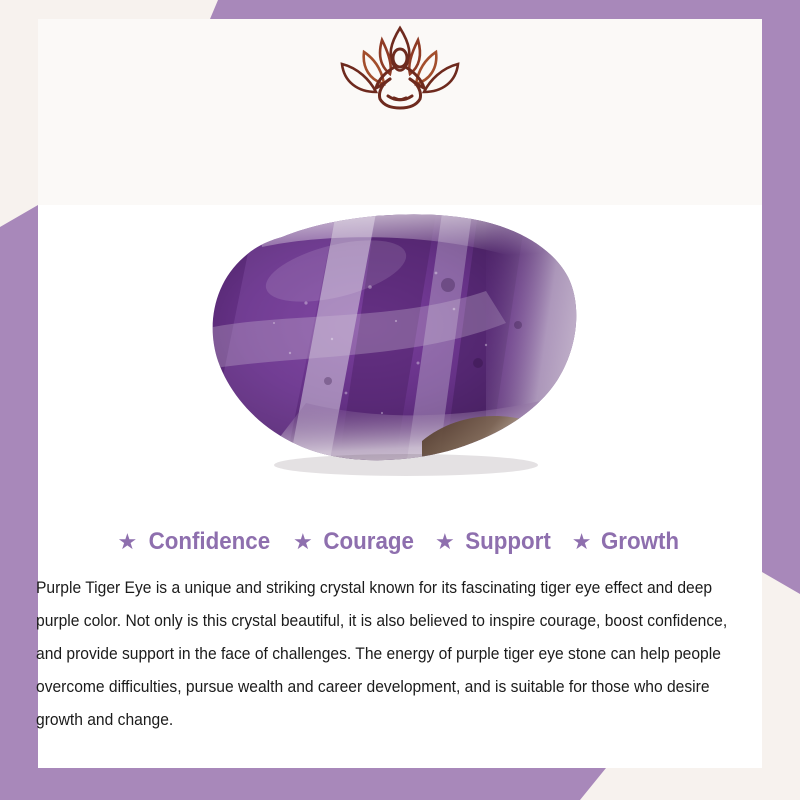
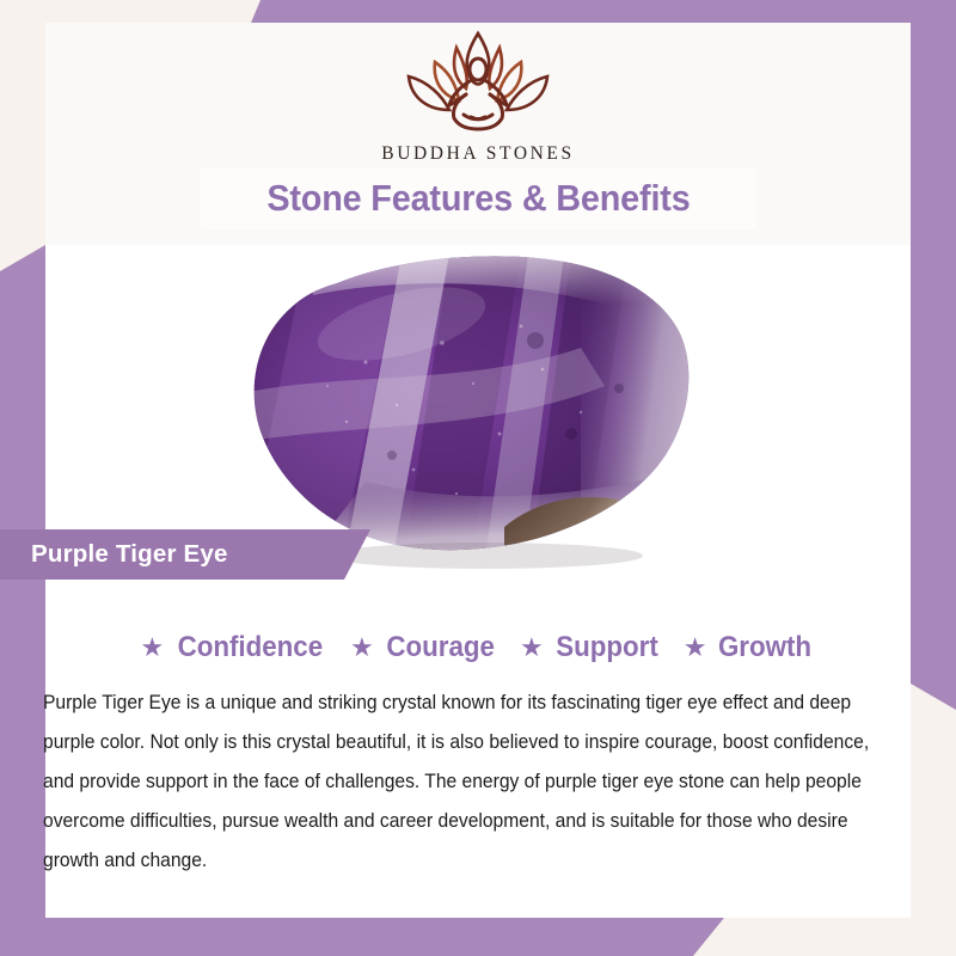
+ BUDDHA STONES
+ Stone Features & Benefits
+ Purple Tiger Eye
  ★
  Confidence
  ★
  Courage
  ★
  Support
  ★
  Growth
  Purple Tiger Eye is a unique and striking crystal known for its fascinating tiger eye effect and deep purple color. Not only is this crystal beautiful, it is also believed to inspire courage, boost confidence, and provide support in the face of challenges. The energy of purple tiger eye stone can help people overcome difficulties, pursue wealth and career development, and is suitable for those who desire growth and change.
